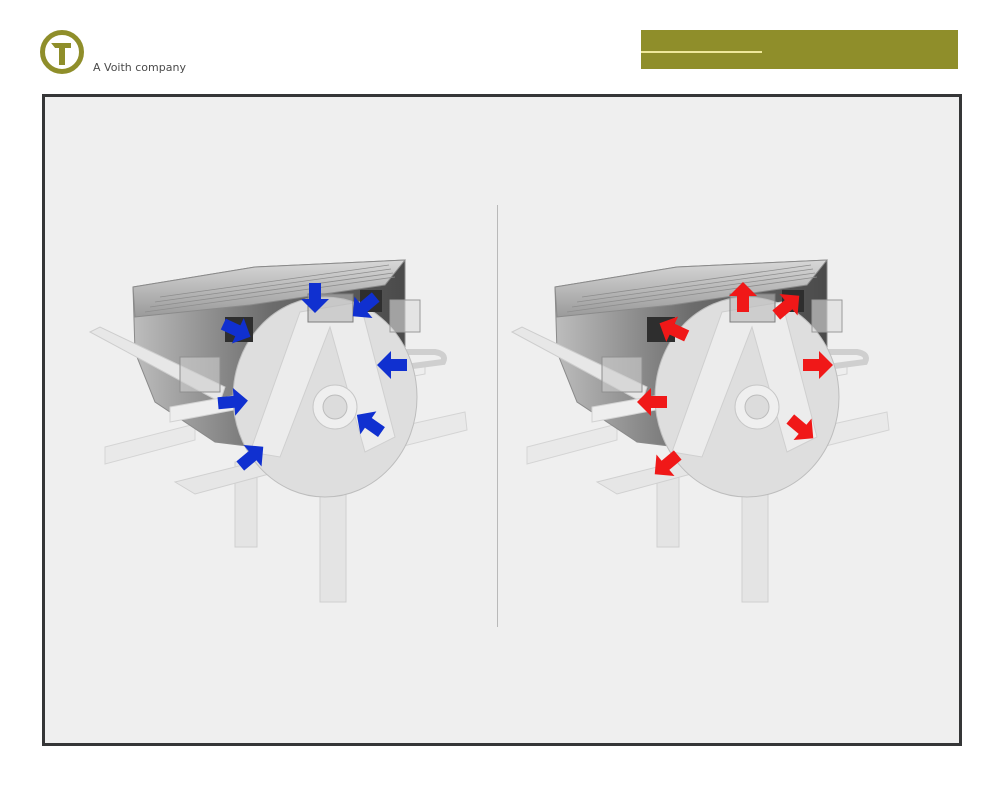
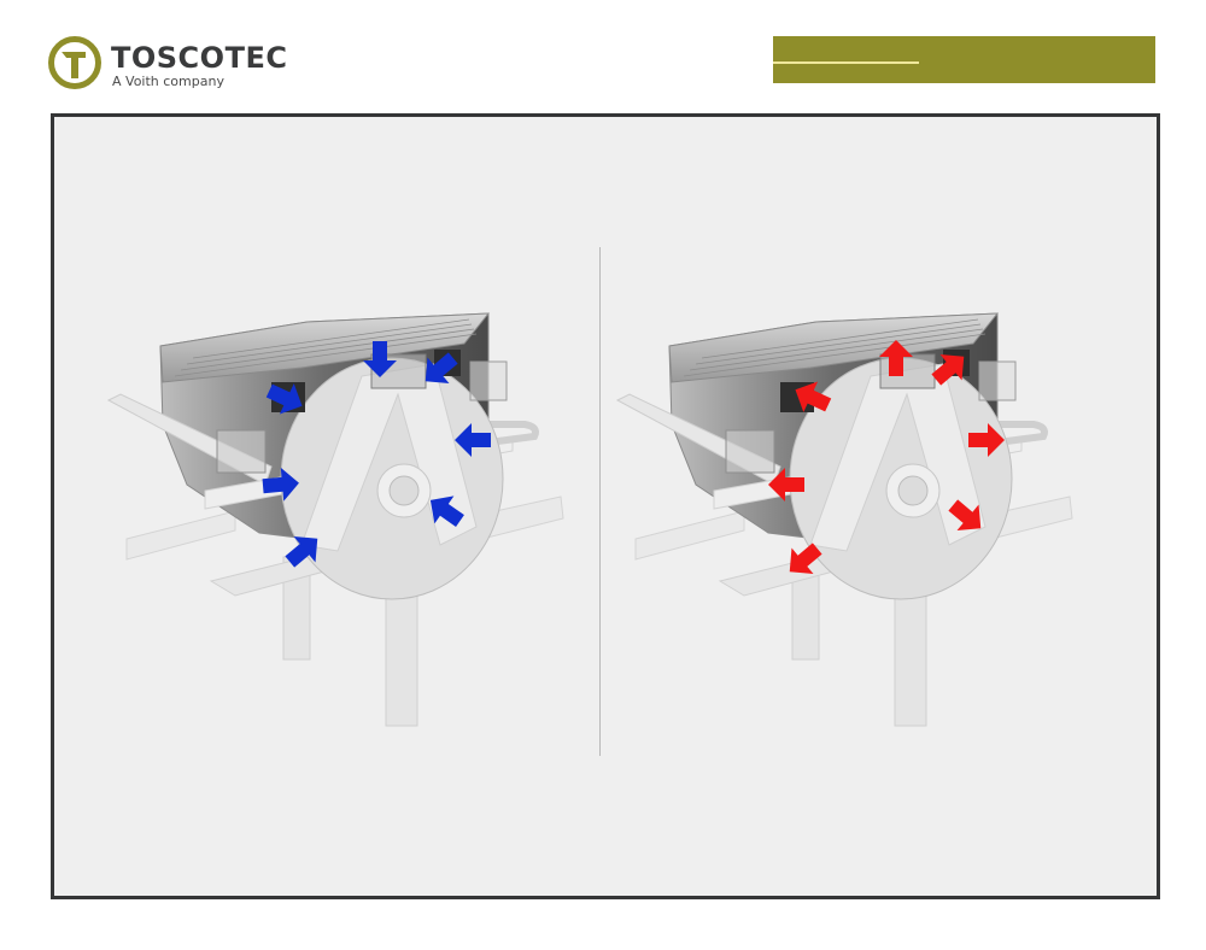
+ TOSCOTEC
  A Voith company
